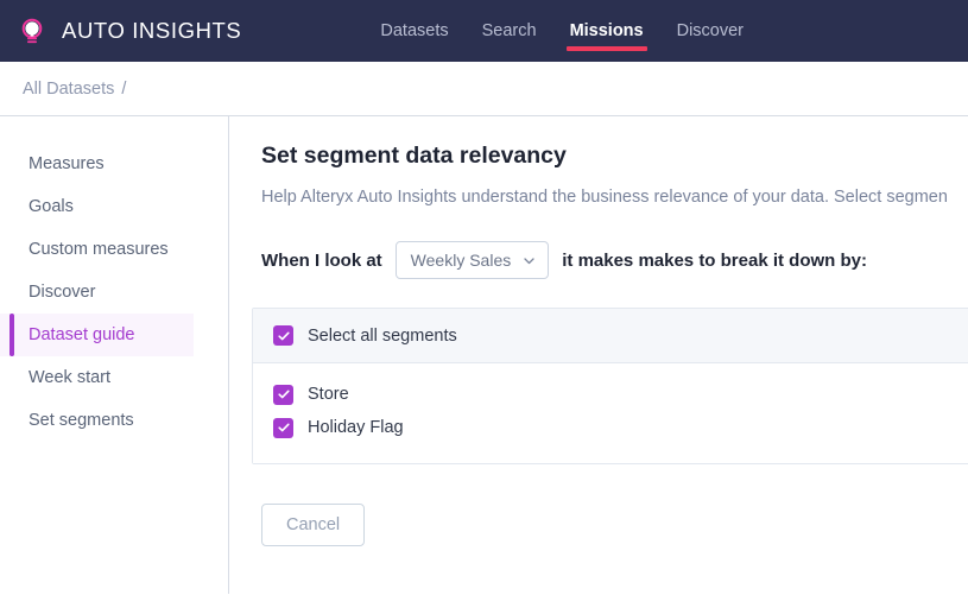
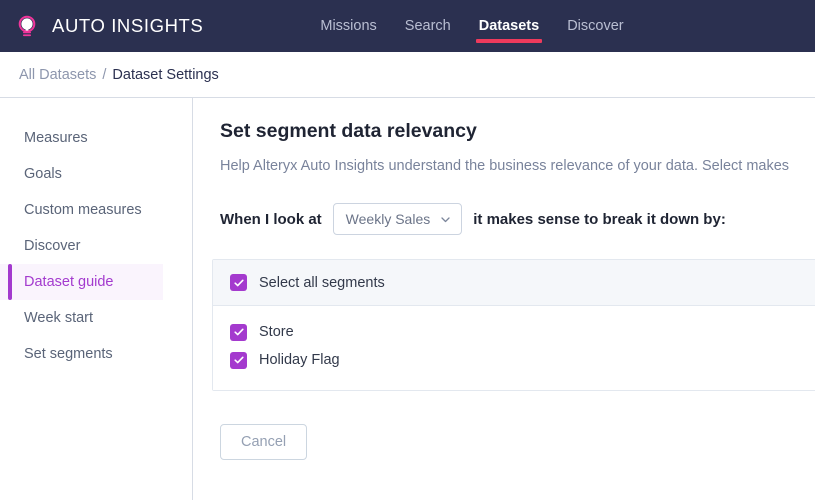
  AUTO INSIGHTS
- Datasets
+ Missions
  Search
- Missions
+ Datasets
  Discover
  All Datasets
  /
+ Dataset Settings
  Measures
  Goals
  Custom measures
  Discover
  Dataset guide
  Week start
  Set segments
  Set segment data relevancy
- Help Alteryx Auto Insights understand the business relevance of your data. Select segmen
+ Help Alteryx Auto Insights understand the business relevance of your data. Select makes
  When I look at
  Weekly Sales
- it makes makes to break it down by:
+ it makes sense to break it down by:
  Select all segments
  Store
  Holiday Flag
  Cancel
